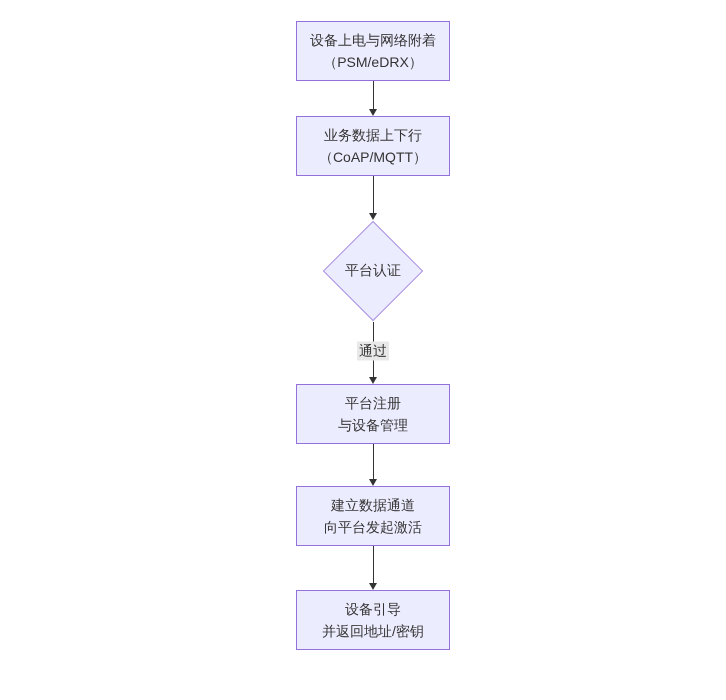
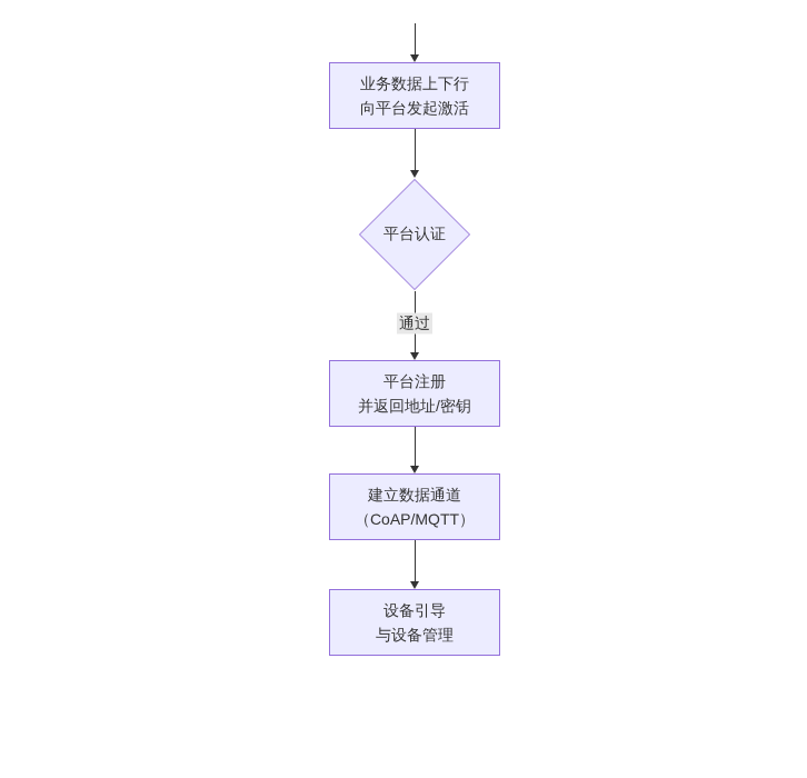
- 设备上电与网络附着
- （PSM/eDRX）
  业务数据上下行
- （CoAP/MQTT）
+ 向平台发起激活
  平台认证
  通过
  平台注册
- 与设备管理
+ 并返回地址/密钥
  建立数据通道
- 向平台发起激活
+ （CoAP/MQTT）
  设备引导
- 并返回地址/密钥
+ 与设备管理
